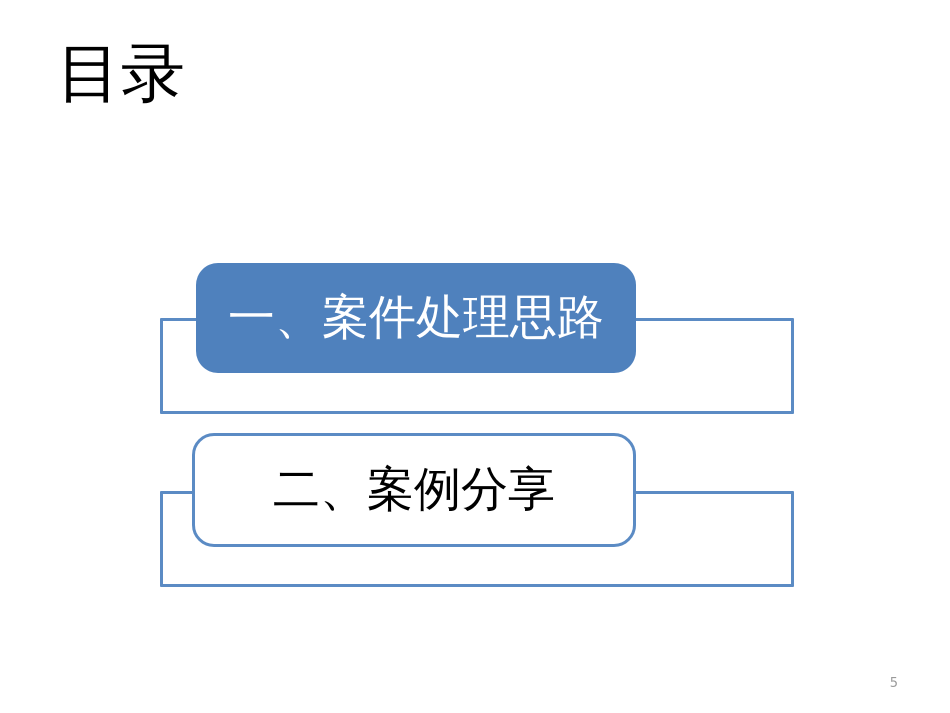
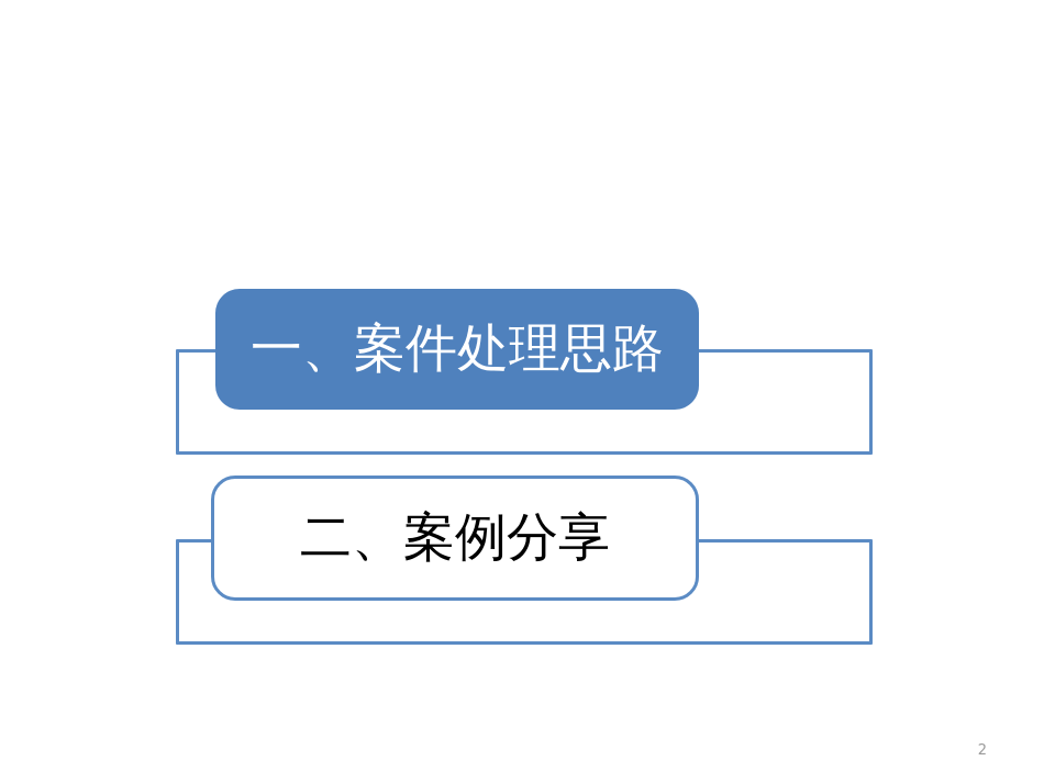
- 目录
  一、案件处理思路
  二、案例分享
- 5
+ 2
